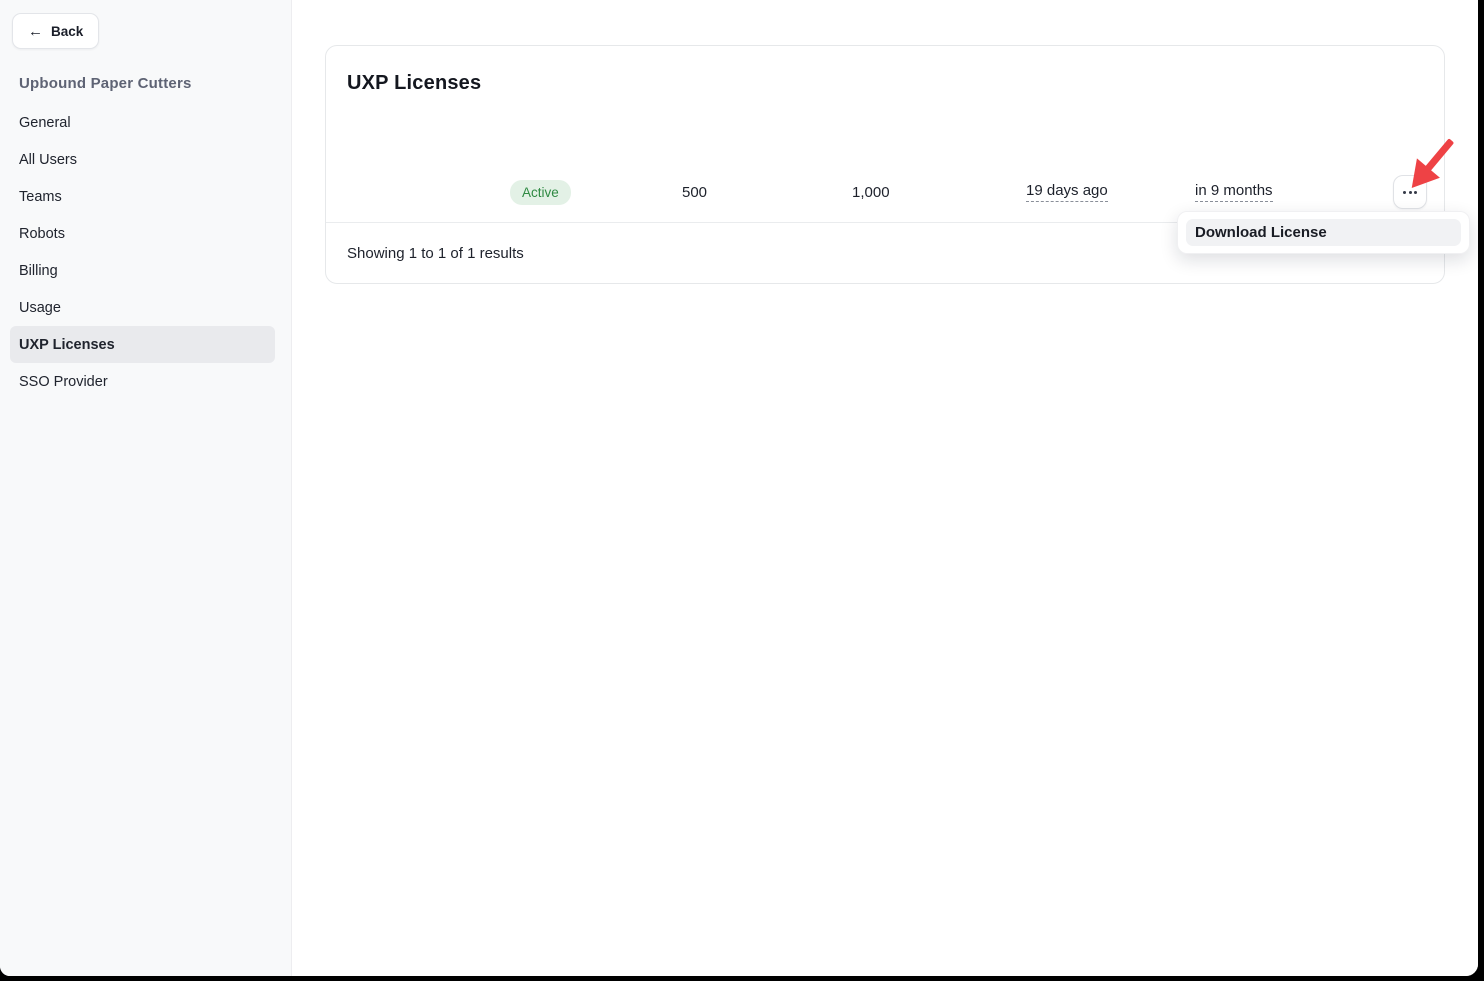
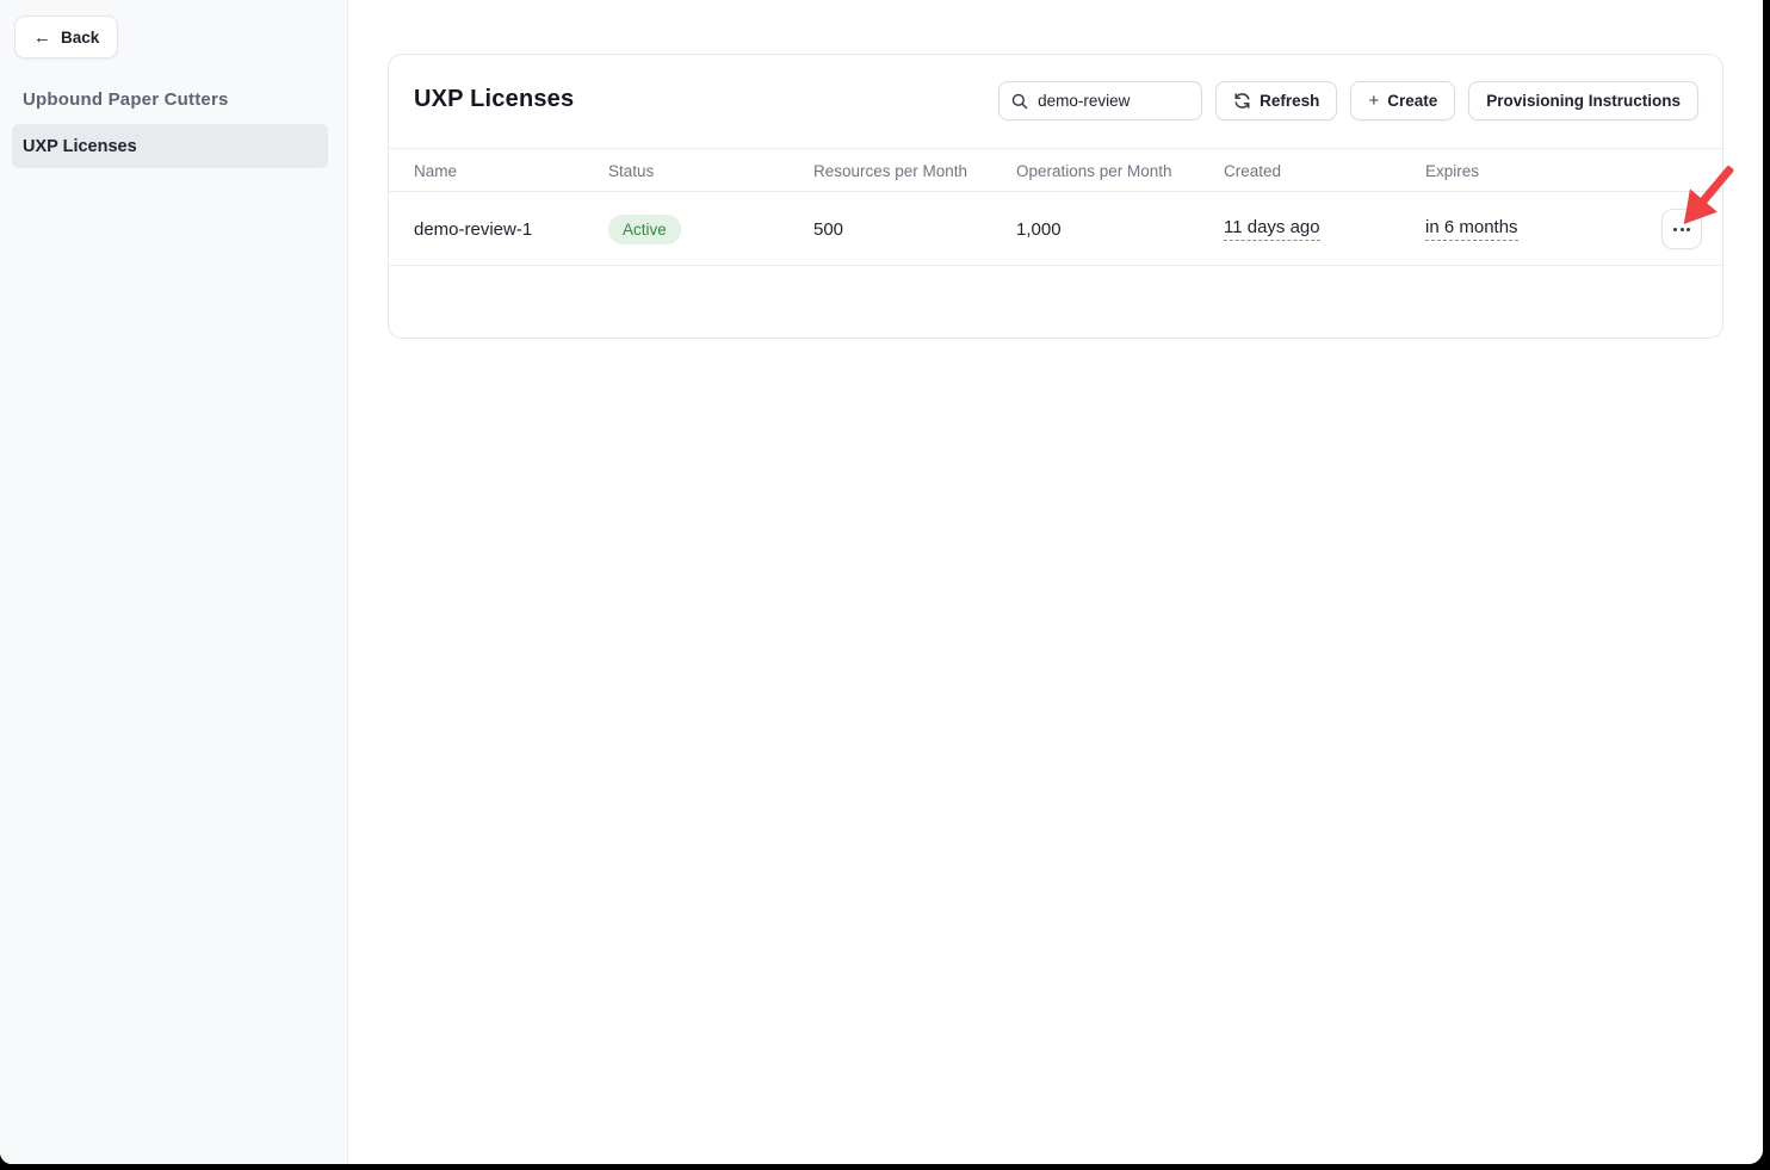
  ←
  Back
  Upbound Paper Cutters
- General
- All Users
- Teams
- Robots
- Billing
- Usage
  UXP Licenses
- SSO Provider
  UXP Licenses
+ demo-review
+ Refresh
+ +
+ Create
+ Provisioning Instructions
+ Name
+ Status
+ Resources per Month
+ Operations per Month
+ Created
+ Expires
+ demo-review-1
  Active
  500
  1,000
- 19 days ago
+ 11 days ago
- in 9 months
+ in 6 months
- Showing 1 to 1 of 1 results
- Download License
